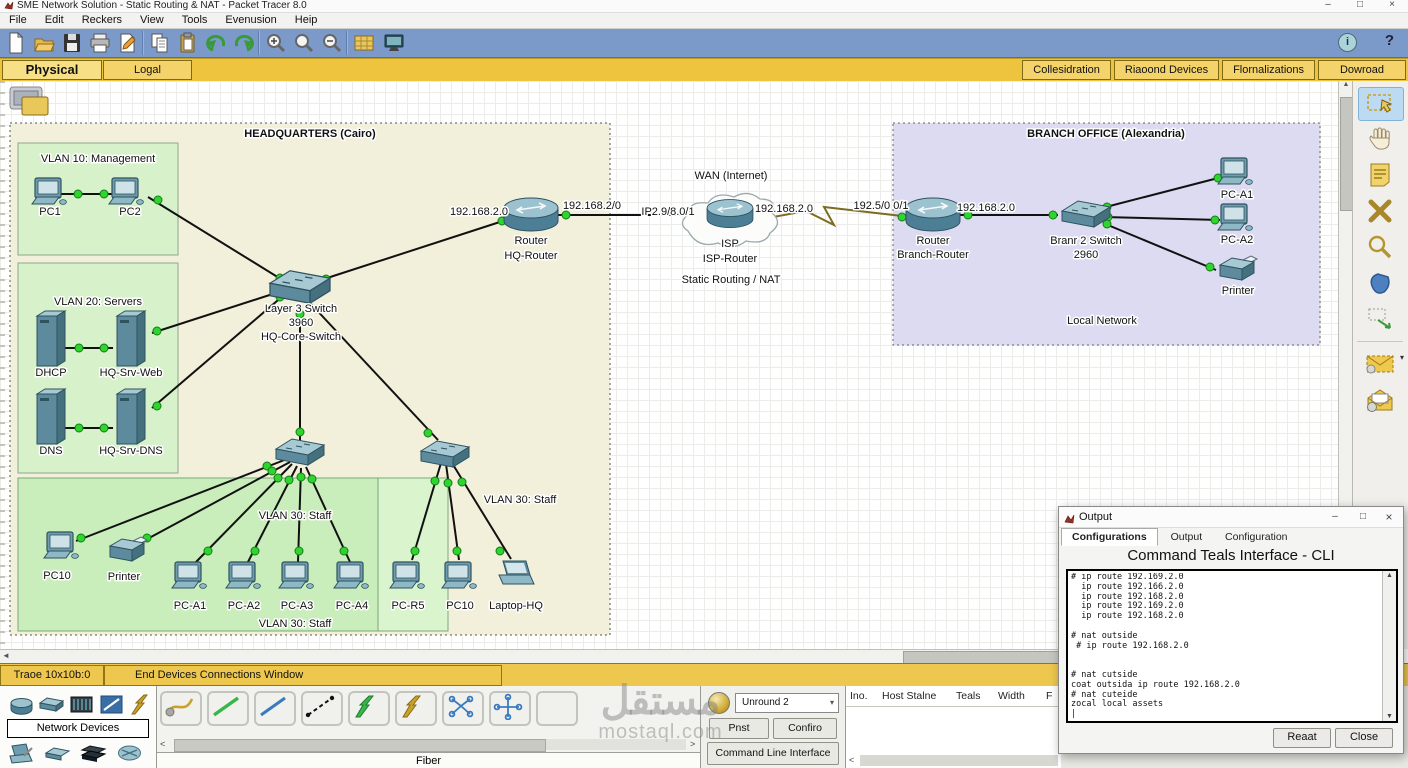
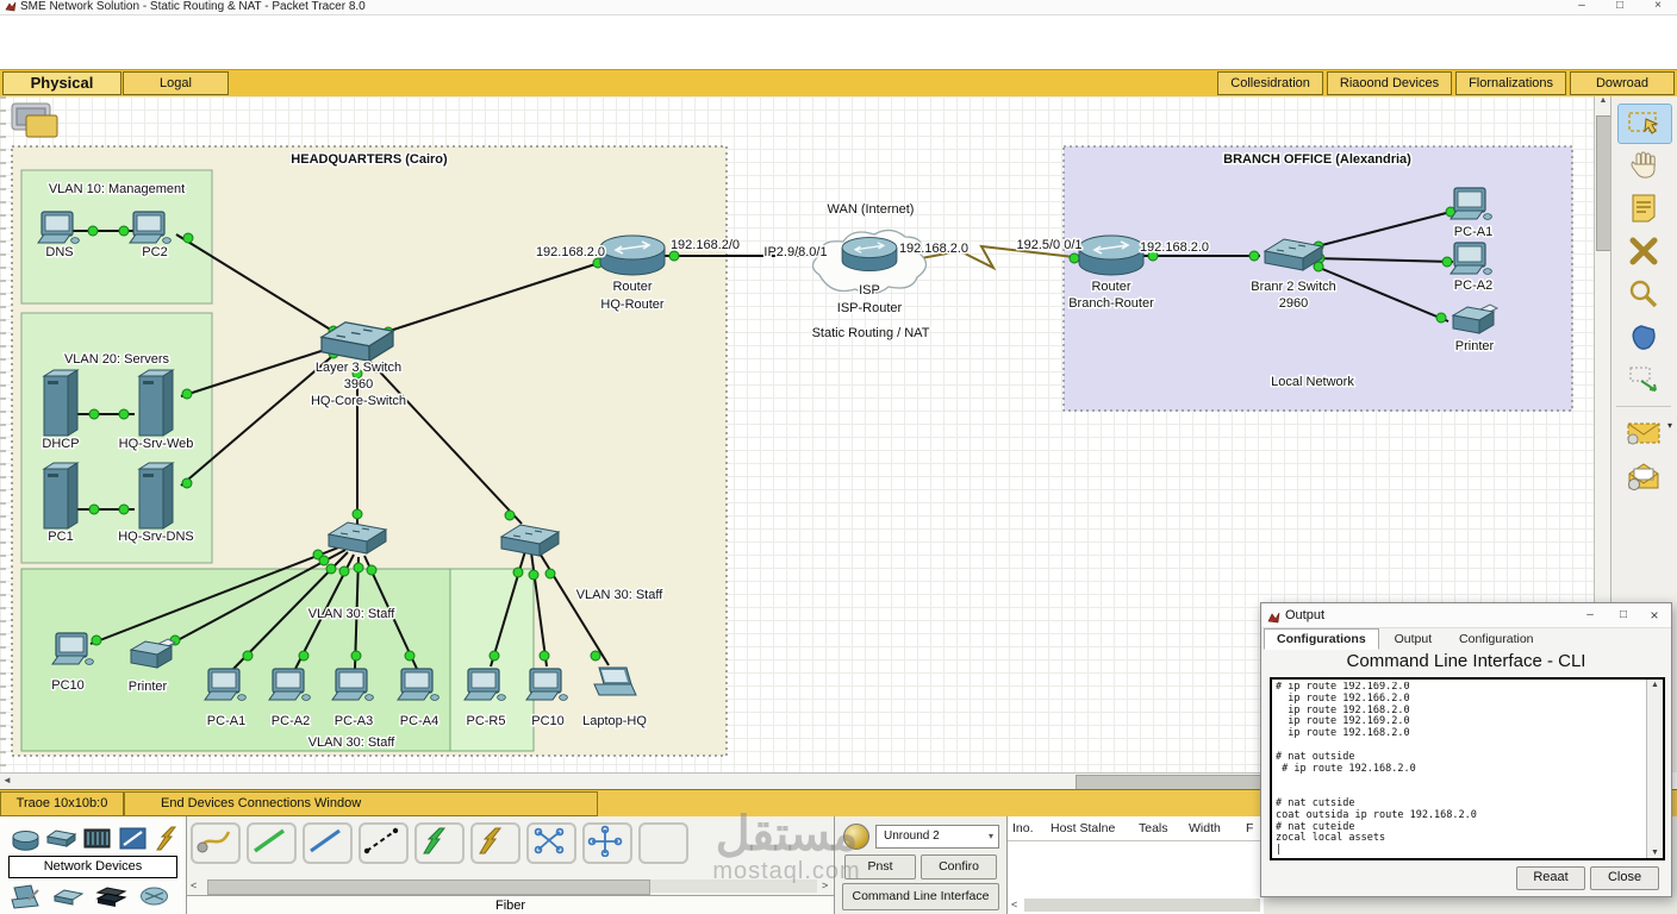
  SME Network Solution - Static Routing & NAT - Packet Tracer 8.0
  –
  □
  ×
- File Edit Reckers View Tools Evenusion Heip
- i
- ?
  Physical
  Logal
  Collesidration
  Riaoond Devices
  Flornalizations
  Dowroad
  HEADQUARTERS (Cairo)
  VLAN 10: Management
- PC1
+ DNS
  PC2
  VLAN 20: Servers
  DHCP
  HQ-Srv-Web
- DNS
+ PC1
  HQ-Srv-DNS
  Layer 3 Switch
  3960
  HQ-Core-Switch
  192.168.2.0
  192.168.2/0
  Router
  HQ-Router
  WAN (Internet)
  IP2.9/8.0/1
  192.168.2.0
  ISP
  ISP-Router
  Static Routing / NAT
  192.5/0 0/1
  BRANCH OFFICE (Alexandria)
  Router
  Branch-Router
  192.168.2.0
  Branr 2 Switch
  2960
  PC-A1
  PC-A2
  Printer
  Local Network
  VLAN 30: Staff
  VLAN 30: Staff
  PC10
  Printer
  PC-A1
  PC-A2
  PC-A3
  PC-A4
  PC-R5
  PC10
  Laptop-HQ
  VLAN 30: Staff
  ◄
  ▾
  Traoe 10x10b:0
  End Devices Connections Window
  Network Devices
  <
  >
  Fiber
  Unround 2
  ▾
  Pnst
  Confiro
  Command Line Interface
  Ino.
  Host Stalne
  Teals
  Width
  F
  <
  مستقل
  mostaql.com
  Output
  –
  □
  ×
  Configurations Output Configuration
- Command Teals Interface - CLI
+ Command Line Interface - CLI
  # ip route 192.169.2.0
  ip route 192.166.2.0
  ip route 192.168.2.0
  ip route 192.169.2.0
  ip route 192.168.2.0
  # nat outside
  # ip route 192.168.2.0
  # nat cutside
  coat outsida ip route 192.168.2.0
  # nat cuteide
  zocal local assets
  |
  Reaat
  Close
